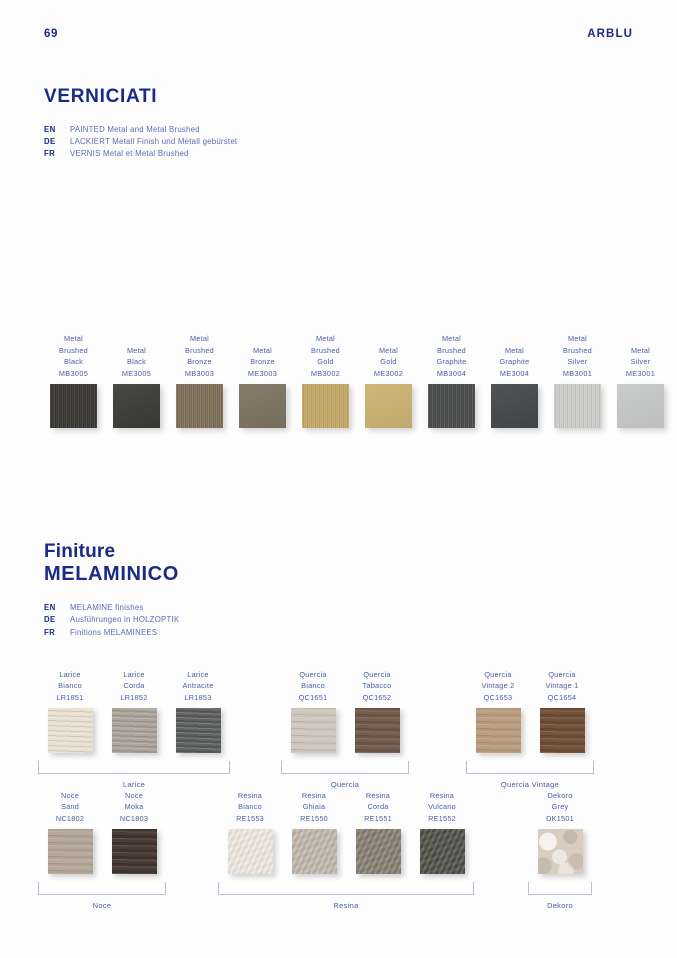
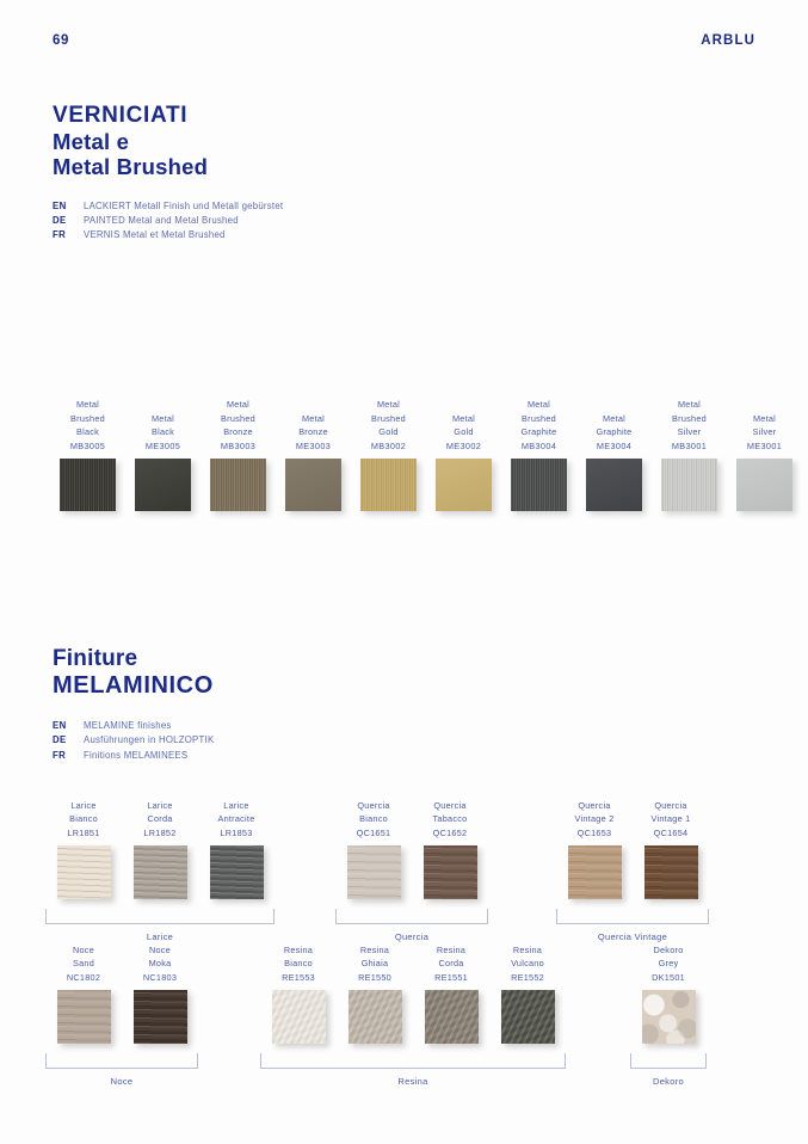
  69
  ARBLU
  VERNICIATI
+ Metal e
+ Metal Brushed
  EN
- PAINTED Metal and Metal Brushed
+ LACKIERT Metall Finish und Metall gebürstet
  DE
- LACKIERT Metall Finish und Metall gebürstet
+ PAINTED Metal and Metal Brushed
  FR
  VERNIS Metal et Metal Brushed
  Metal
  Brushed
  Black
  MB3005
  Metal
  Black
  ME3005
  Metal
  Brushed
  Bronze
  MB3003
  Metal
  Bronze
  ME3003
  Metal
  Brushed
  Gold
  MB3002
  Metal
  Gold
  ME3002
  Metal
  Brushed
  Graphite
  MB3004
  Metal
  Graphite
  ME3004
  Metal
  Brushed
  Silver
  MB3001
  Metal
  Silver
  ME3001
  Finiture
  MELAMINICO
  EN
  MELAMINE finishes
  DE
  Ausführungen in HOLZOPTIK
  FR
  Finitions MELAMINEES
  Larice
  Bianco
  LR1851
  Larice
  Corda
  LR1852
  Larice
  Antracite
  LR1853
  Larice
  Quercia
  Bianco
  QC1651
  Quercia
  Tabacco
  QC1652
  Quercia
  Quercia
  Vintage 2
  QC1653
  Quercia
  Vintage 1
  QC1654
  Quercia Vintage
  Noce
  Sand
  NC1802
  Noce
  Moka
  NC1803
  Noce
  Resina
  Bianco
  RE1553
  Resina
  Ghiaia
  RE1550
  Resina
  Corda
  RE1551
  Resina
  Vulcano
  RE1552
  Resina
  Dekoro
  Grey
  DK1501
  Dekoro
